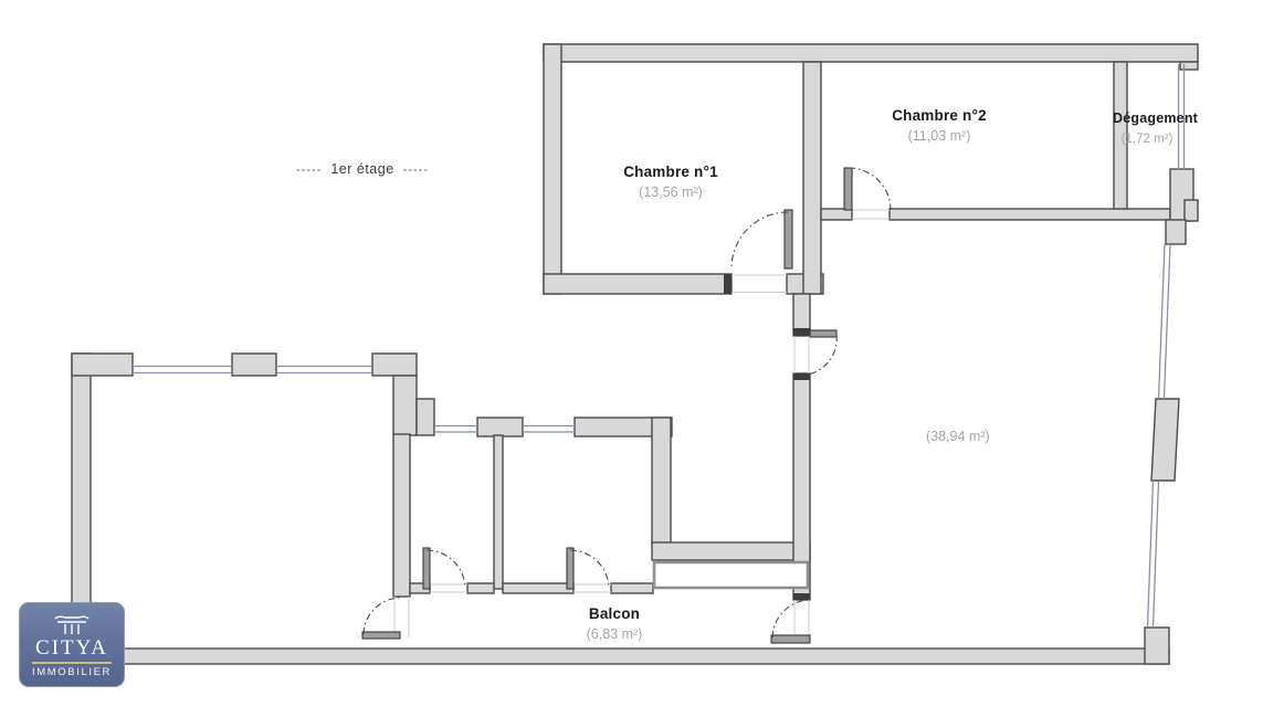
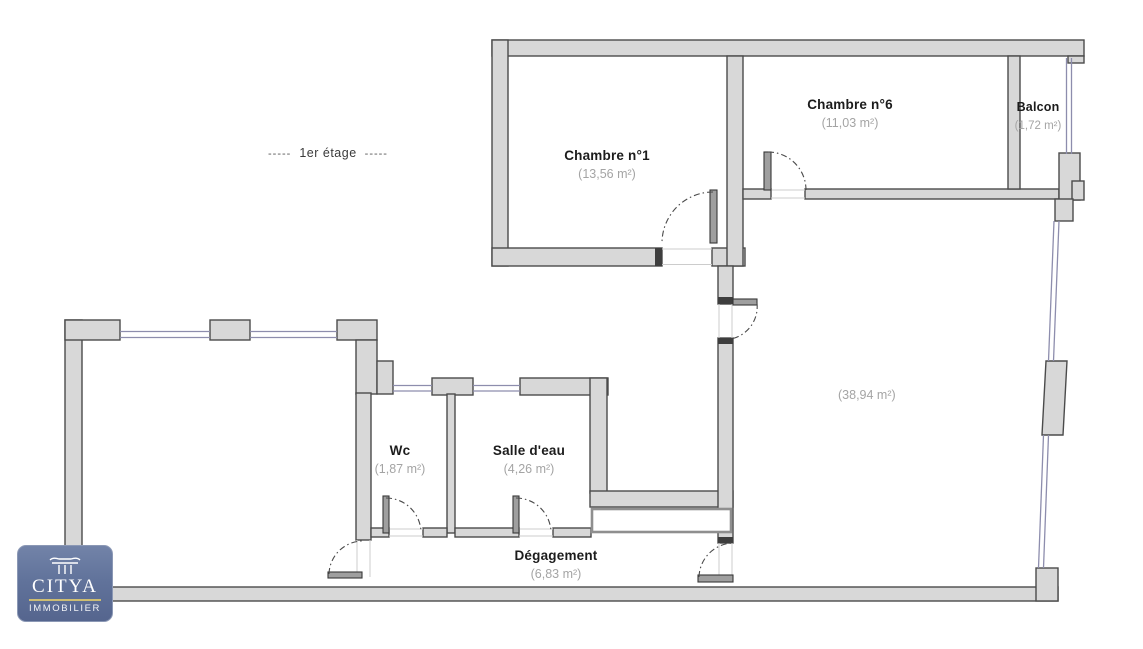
  ----- 1er étage -----
  Chambre n°1
  (13,56 m²)
- Chambre n°2
+ Chambre n°6
  (11,03 m²)
- Dégagement
+ Balcon
  (1,72 m²)
  (38,94 m²)
+ Wc
+ (1,87 m²)
+ Salle d'eau
+ (4,26 m²)
- Balcon
+ Dégagement
  (6,83 m²)
  CITYA
  IMMOBILIER
